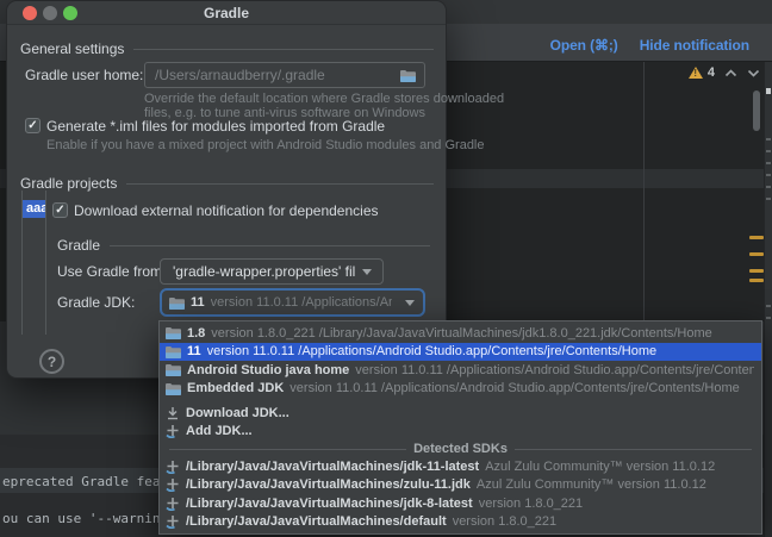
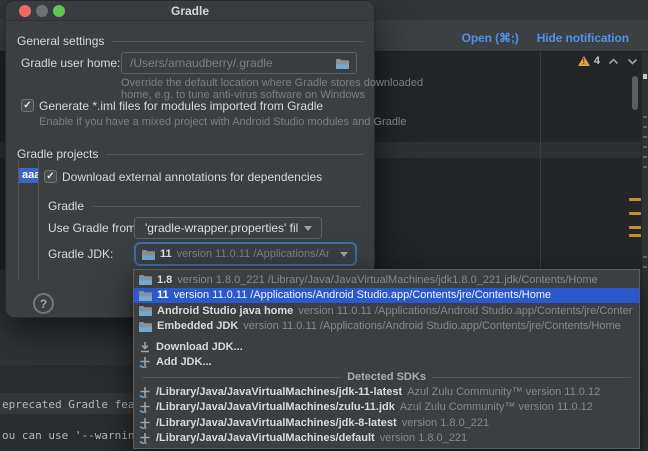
  Open (⌘;)
  Hide notification
  eprecated Gradle fea
  ou can use '--warnin
  4
  Gradle
  General settings
  Gradle user home:
  /Users/arnaudberry/.gradle
  Override the default location where Gradle stores downloaded
- files, e.g. to tune anti-virus software on Windows
+ home, e.g. to tune anti-virus software on Windows
  ✓
  Generate *.iml files for modules imported from Gradle
  Enable if you have a mixed project with Android Studio modules and Gradle
  Gradle projects
  aaa
  ✓
- Download external notification for dependencies
+ Download external annotations for dependencies
  Gradle
  Use Gradle from
  'gradle-wrapper.properties' fil
  Gradle JDK:
  11
  version 11.0.11 /Applications/A
  ?
  1.8
  version 1.8.0_221 /Library/Java/JavaVirtualMachines/jdk1.8.0_221.jdk/Contents/Home
  11
  version 11.0.11 /Applications/Android Studio.app/Contents/jre/Contents/Home
  Android Studio java home
  version 11.0.11 /Applications/Android Studio.app/Contents/jre/Conten
  Embedded JDK
  version 11.0.11 /Applications/Android Studio.app/Contents/jre/Contents/Home
  Download JDK...
  Add JDK...
  Detected SDKs
  /Library/Java/JavaVirtualMachines/jdk-11-latest
  Azul Zulu Community™ version 11.0.12
  /Library/Java/JavaVirtualMachines/zulu-11.jdk
  Azul Zulu Community™ version 11.0.12
  /Library/Java/JavaVirtualMachines/jdk-8-latest
  version 1.8.0_221
  /Library/Java/JavaVirtualMachines/default
  version 1.8.0_221
